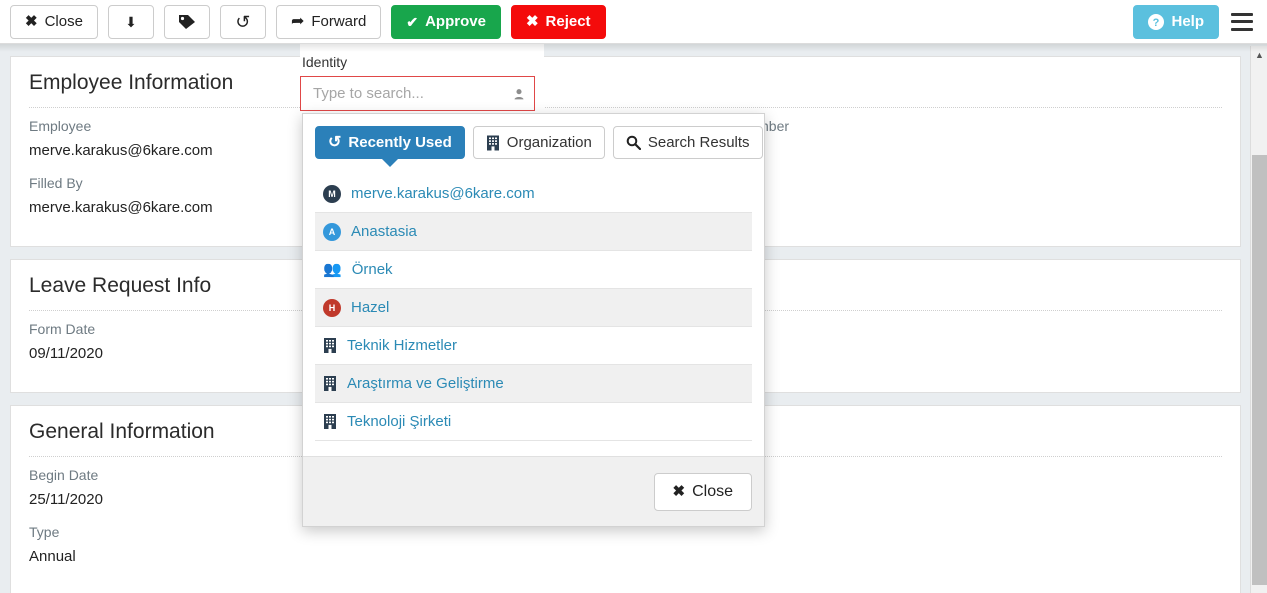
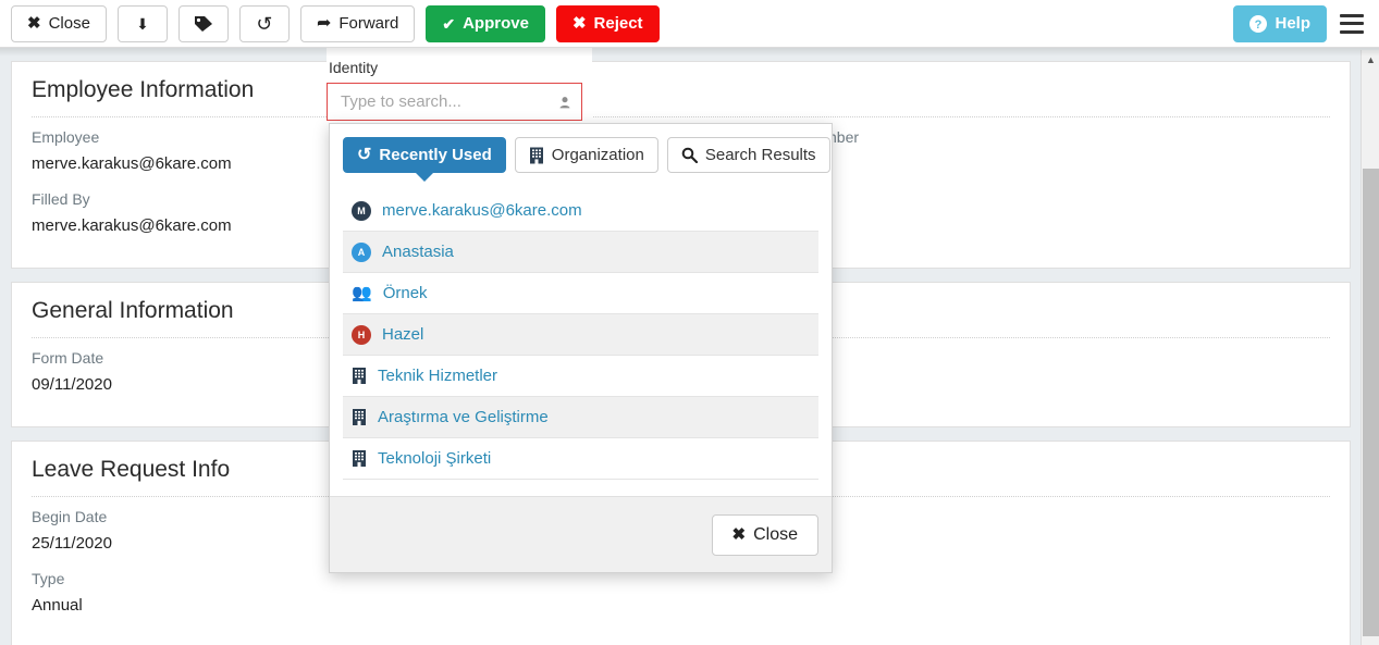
  ✖
  Close
  ⬇
  ↺
  ➦
  Forward
  ✔
  Approve
  ✖
  Reject
  ?
  Help
  Employee Information
  Employee
  merve.karakus@6kare.com
  Filled By
  merve.karakus@6kare.com
- Leave Request Info
+ General Information
  Form Date
  09/11/2020
- General Information
+ Leave Request Info
  Begin Date
  25/11/2020
  Type
  Annual
  ▲
  Identity
  Type to search...
  ↺
  Recently Used
  Organization
  Search Results
  M
  merve.karakus@6kare.com
  A
  Anastasia
  👥
  Örnek
  H
  Hazel
  Teknik Hizmetler
  Araştırma ve Geliştirme
  Teknoloji Şirketi
  ✖
  Close
